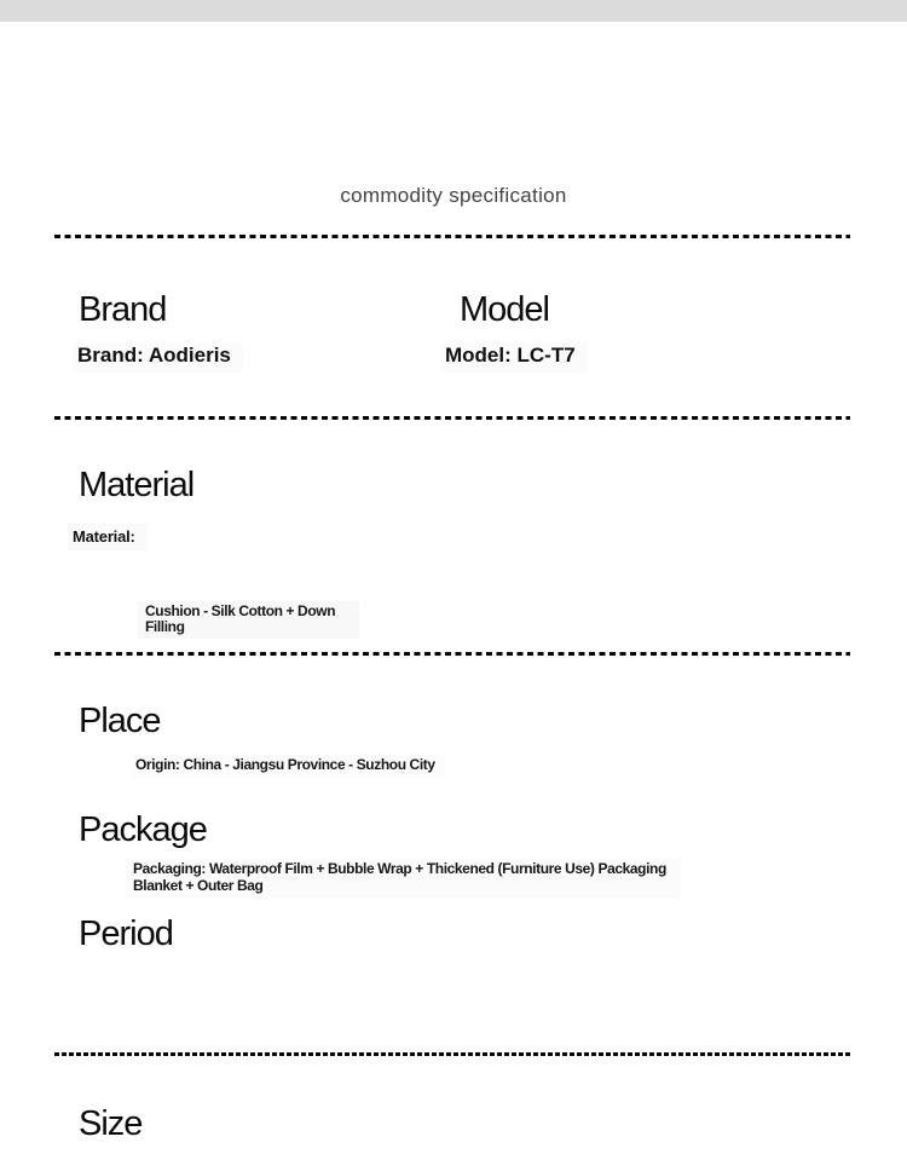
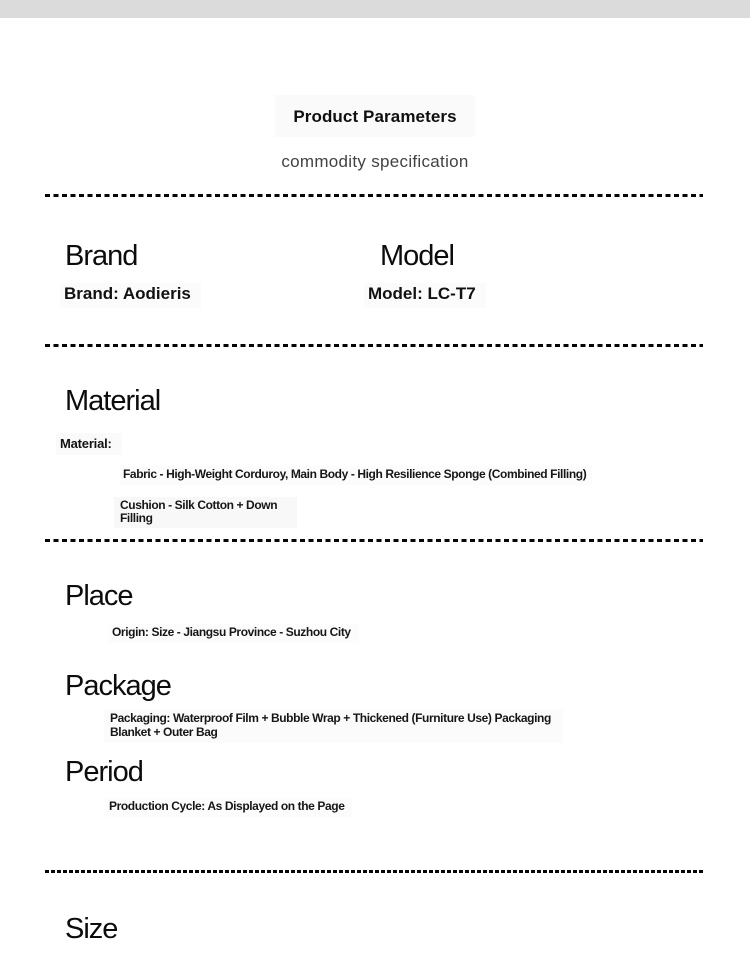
+ Product Parameters
  commodity specification
  Brand
  Model
  Brand: Aodieris
  Model: LC-T7
  Material
  Material:
+ Fabric - High-Weight Corduroy, Main Body - High Resilience Sponge (Combined Filling)
  Cushion - Silk Cotton + Down
  Filling
  Place
- Origin: China - Jiangsu Province - Suzhou City
+ Origin: Size - Jiangsu Province - Suzhou City
  Package
  Packaging: Waterproof Film + Bubble Wrap + Thickened (Furniture Use) Packaging
  Blanket + Outer Bag
  Period
+ Production Cycle: As Displayed on the Page
  Size
